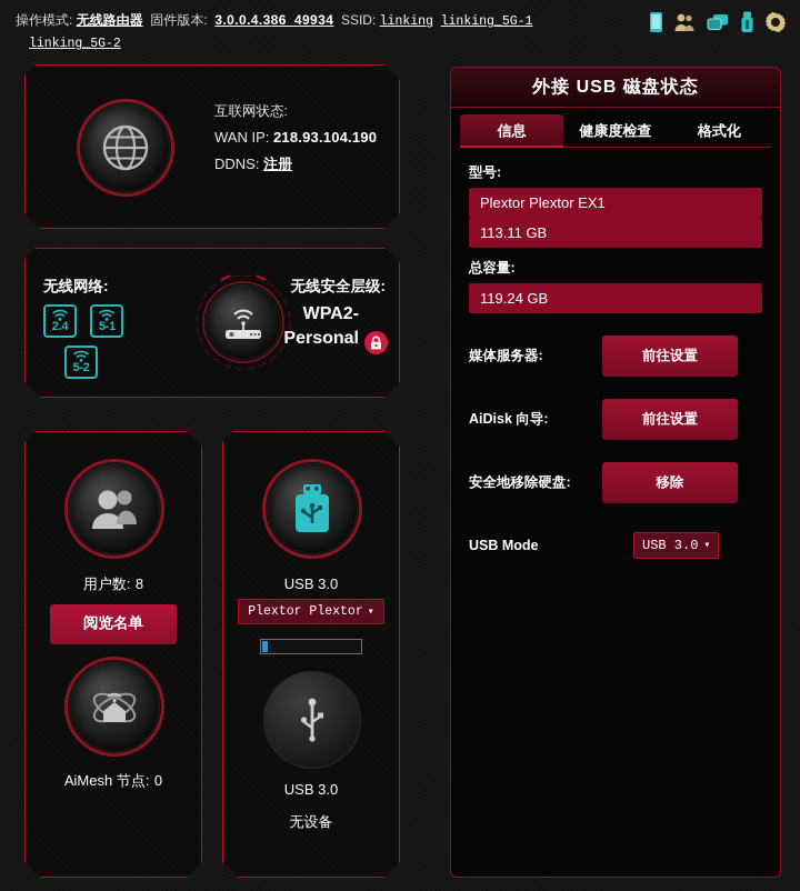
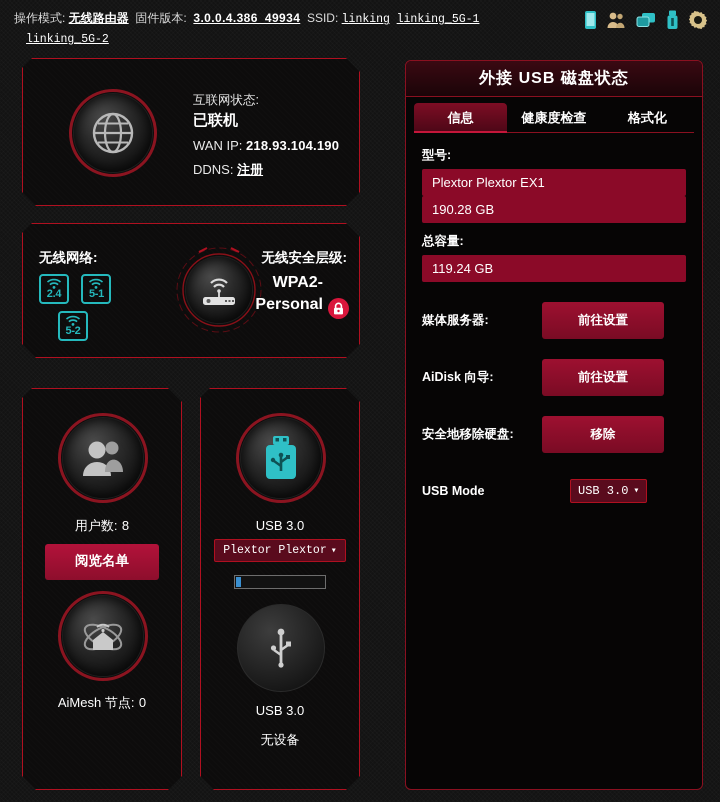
  操作模式: 无线路由器 固件版本: 3.0.0.4.386_49934 SSID: linking linking_5G-1
  linking_5G-2
  互联网状态:
+ 已联机
  WAN IP: 218.93.104.190
  DDNS: 注册
  无线网络:
  无线安全层级:
  2.4
  5-1
  5-2
  WPA2-Personal
  用户数: 8
  阅览名单
  AiMesh 节点: 0
  USB 3.0
  Plextor Plextor
  ▾
  USB 3.0
  无设备
  外接 USB 磁盘状态
  信息
  健康度检查
  格式化
  型号:
  Plextor Plextor EX1
- 113.11 GB
+ 190.28 GB
  总容量:
  119.24 GB
  媒体服务器:
  前往设置
  AiDisk 向导:
  前往设置
  安全地移除硬盘:
  移除
  USB Mode
  USB 3.0
  ▾
